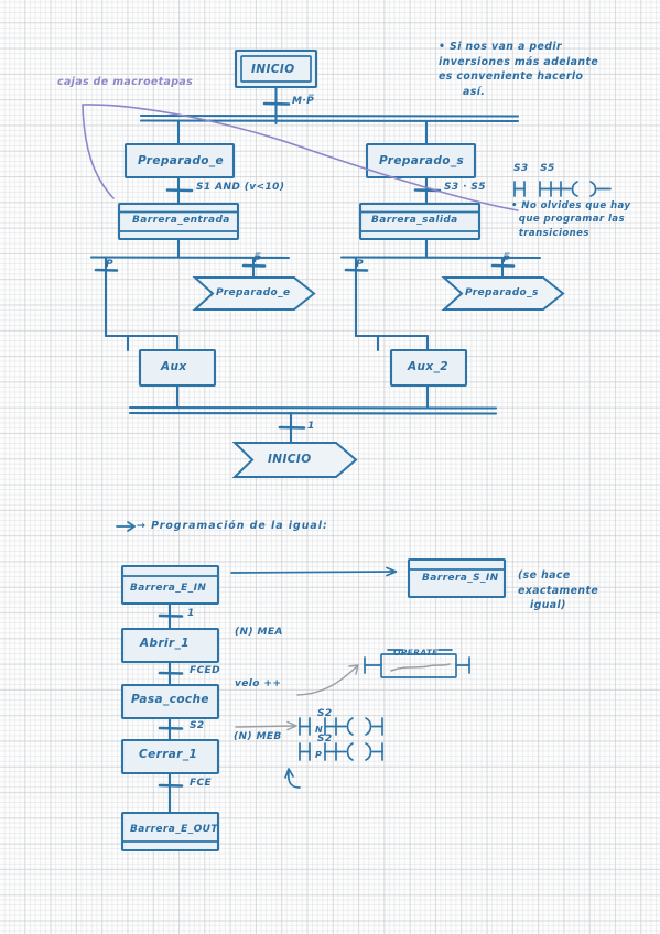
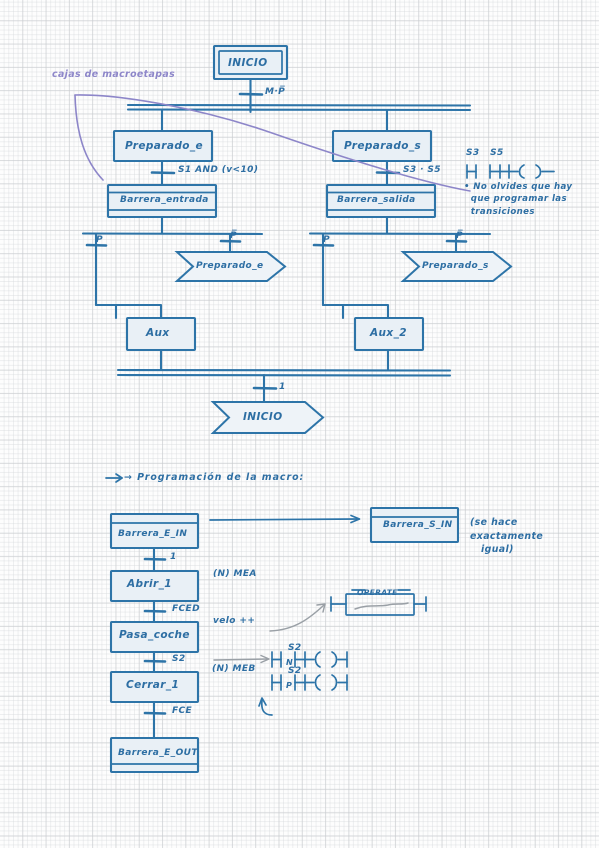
  INICIO
  M·P̅
  Preparado_e
  S1 AND (v<10)
  Barrera_entrada
  P
  P̅
  Preparado_e
  Aux
  Preparado_s
  S3 · S5
  Barrera_salida
  P
  P̅
  Preparado_s
  Aux_2
  1
  INICIO
  cajas de macroetapas
- • Si nos van a pedir
- inversiones más adelante
- es conveniente hacerlo
- así.
  S3 S5
  • No olvides que hay
  que programar las
  transiciones
- → Programación de la igual:
+ → Programación de la macro:
  Barrera_E_IN
  1
  Abrir_1
  (N) MEA
  FCED
  Pasa_coche
  velo ++
  S2
  Cerrar_1
  (N) MEB
  FCE
  Barrera_E_OUT
  Barrera_S_IN
  (se hace
  exactamente
  igual)
  OPERATE
  S2
  N
  S2
  P
